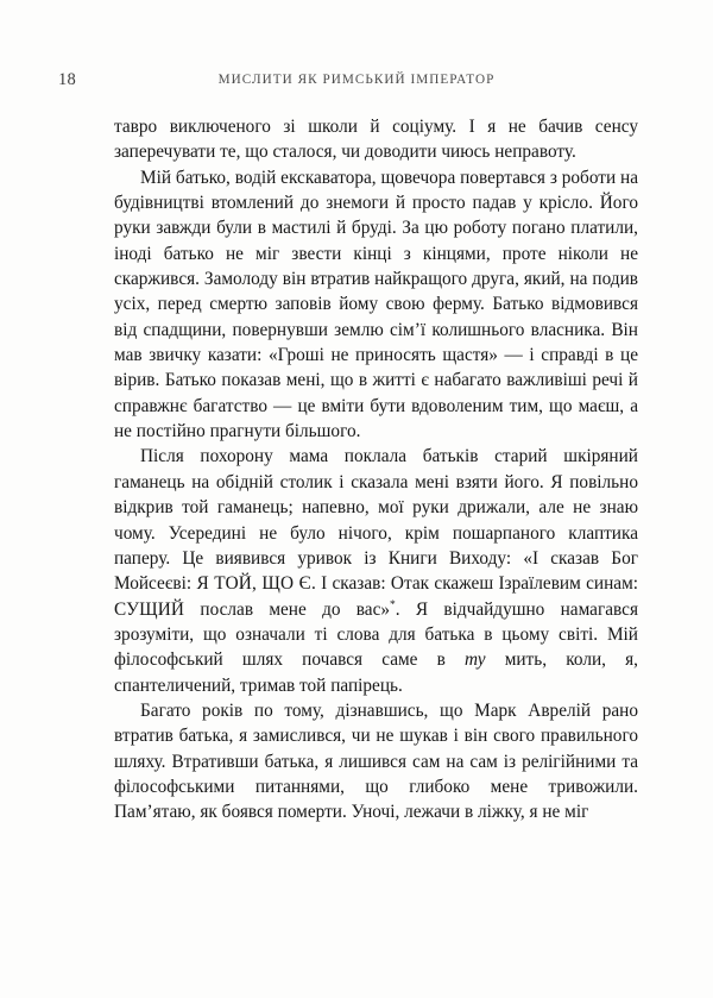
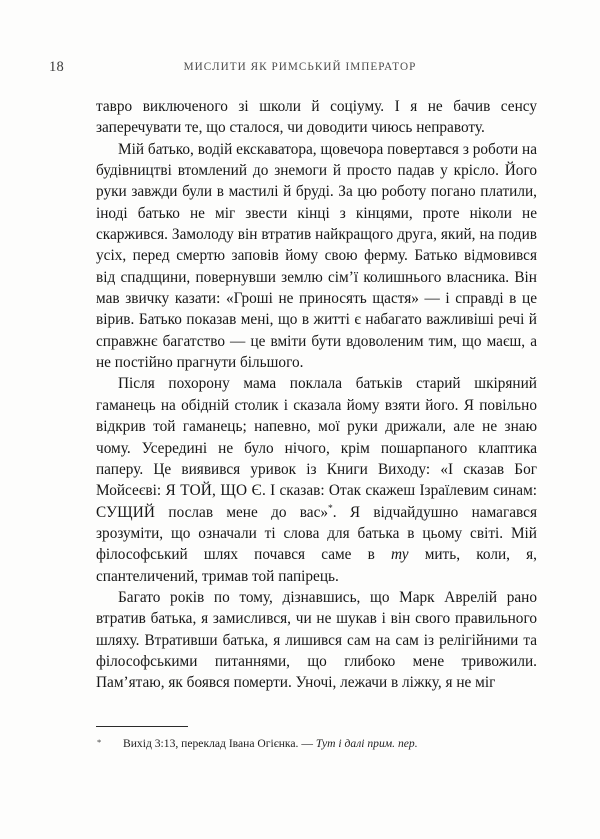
  18
  МИСЛИТИ ЯК РИМСЬКИЙ ІМПЕРАТОР
  тавро виключеного зі школи й соціуму. І я не бачив сенсу заперечувати те, що сталося, чи доводити чиюсь неправоту.
  Мій батько, водій екскаватора, щовечора повертався з роботи на будівництві втомлений до знемоги й просто падав у крісло. Його руки завжди були в мастилі й бруді. За цю роботу погано платили, іноді батько не міг звести кінці з кінцями, проте ніколи не скаржився. Замолоду він втратив найкращого друга, який, на подив усіх, перед смертю заповів йому свою ферму. Батько відмовився від спадщини, повернувши землю сім’ї колишнього власника. Він мав звичку казати: «Гроші не приносять щастя» — і справді в це вірив. Батько показав мені, що в житті є набагато важливіші речі й справжнє багатство — це вміти бути вдоволеним тим, що маєш, а не постійно прагнути більшого.
- Після похорону мама поклала батьків старий шкіряний гаманець на обідній столик і сказала мені взяти його. Я повільно відкрив той гаманець; напевно, мої руки дрижали, але не знаю чому. Усередині не було нічого, крім пошарпаного клаптика паперу. Це виявився уривок із Книги Виходу: «І сказав Бог Мойсеєві: Я ТОЙ, ЩО Є. І сказав: Отак скажеш Ізраїлевим синам: СУЩИЙ послав мене до вас»*. Я відчайдушно намагався зрозуміти, що означали ті слова для батька в цьому світі. Мій філософський шлях почався саме в ту мить, коли, я, спантеличений, тримав той папірець.
+ Після похорону мама поклала батьків старий шкіряний гаманець на обідній столик і сказала йому взяти його. Я повільно відкрив той гаманець; напевно, мої руки дрижали, але не знаю чому. Усередині не було нічого, крім пошарпаного клаптика паперу. Це виявився уривок із Книги Виходу: «І сказав Бог Мойсеєві: Я ТОЙ, ЩО Є. І сказав: Отак скажеш Ізраїлевим синам: СУЩИЙ послав мене до вас»*. Я відчайдушно намагався зрозуміти, що означали ті слова для батька в цьому світі. Мій філософський шлях почався саме в ту мить, коли, я, спантеличений, тримав той папірець.
  Багато років по тому, дізнавшись, що Марк Аврелій рано втратив батька, я замислився, чи не шукав і він свого правильного шляху. Втративши батька, я лишився сам на сам із релігійними та філософськими питаннями, що глибоко мене тривожили. Пам’ятаю, як боявся померти. Уночі, лежачи в ліжку, я не міг
+ *
+ Вихід 3:13, переклад Івана Огієнка. — Тут і далі прим. пер.
